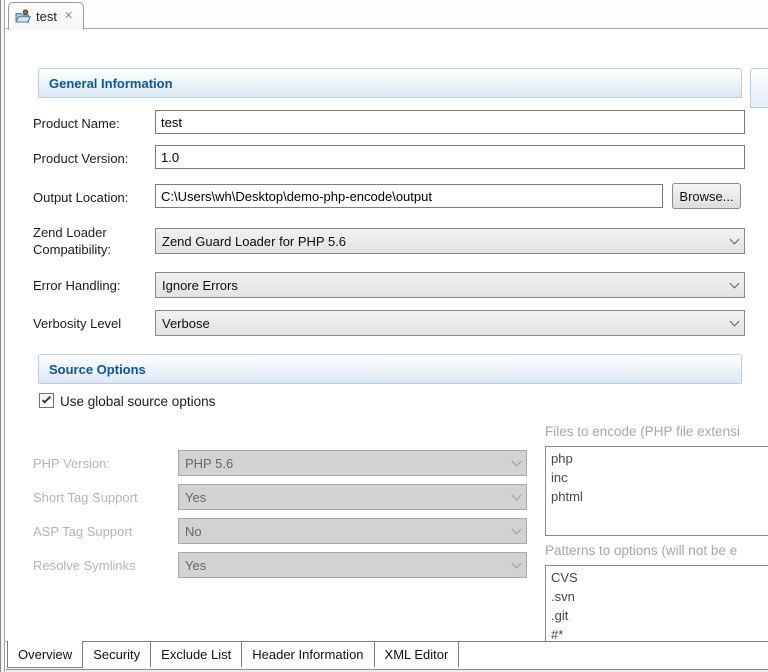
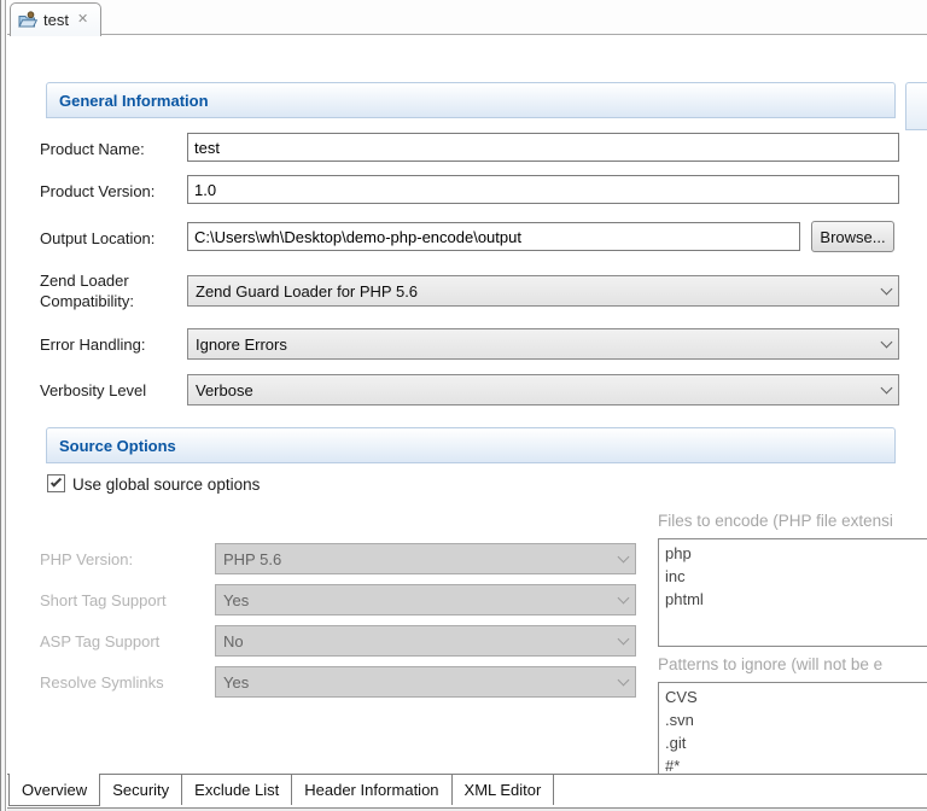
  test
  ✕
  General Information
  Product Name:
  test
  Product Version:
  1.0
  Output Location:
  C:\Users\wh\Desktop\demo-php-encode\output
  Browse...
  Zend Loader
  Compatibility:
  Zend Guard Loader for PHP 5.6
  Error Handling:
  Ignore Errors
  Verbosity Level
  Verbose
  Source Options
  Use global source options
  PHP Version:
  PHP 5.6
  Short Tag Support
  Yes
  ASP Tag Support
  No
  Resolve Symlinks
  Yes
  Files to encode (PHP file extensi
  php
  inc
  phtml
- Patterns to options (will not be e
+ Patterns to ignore (will not be e
  CVS
  .svn
  .git
  #*
  Overview
  Security
  Exclude List
  Header Information
  XML Editor
